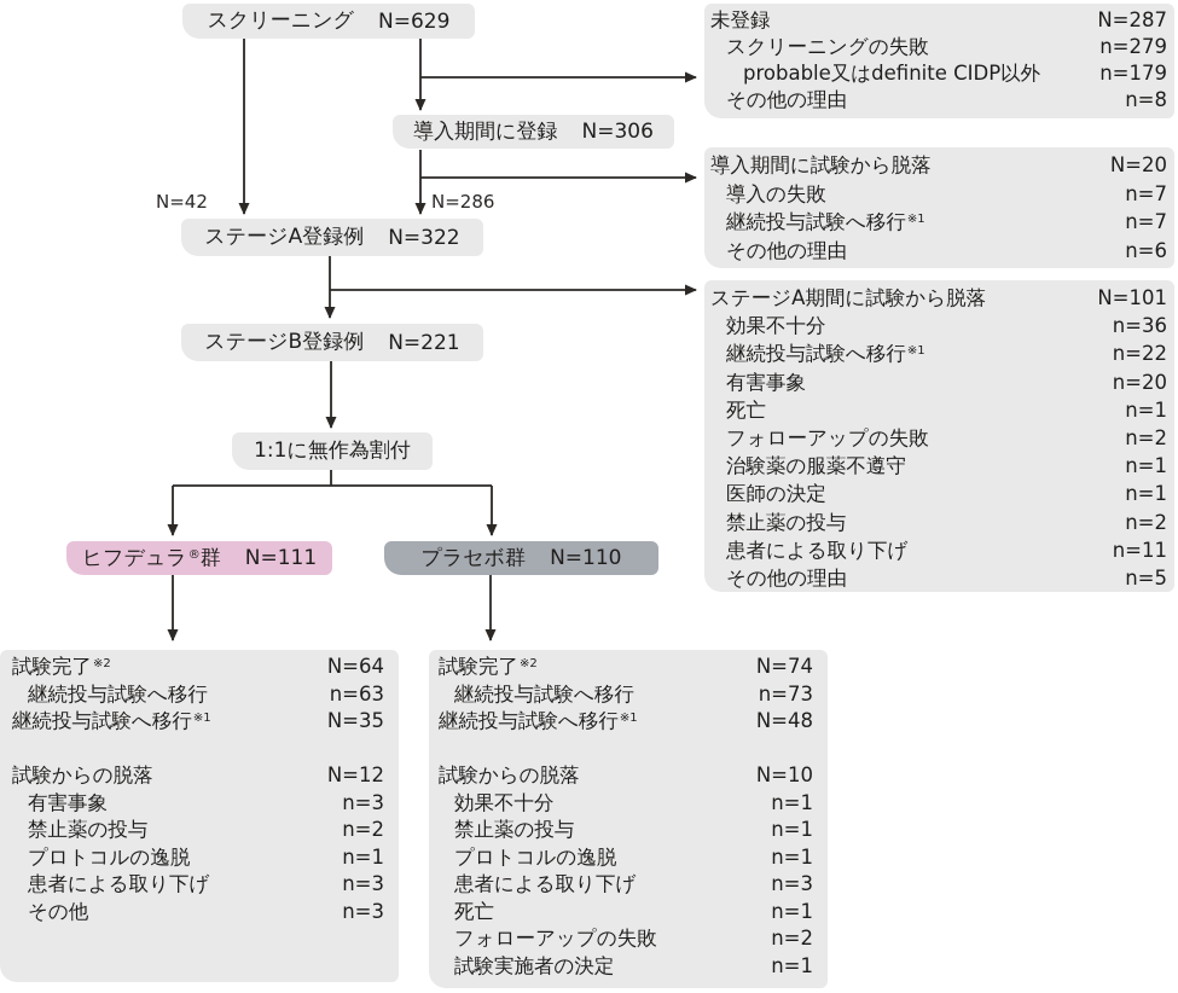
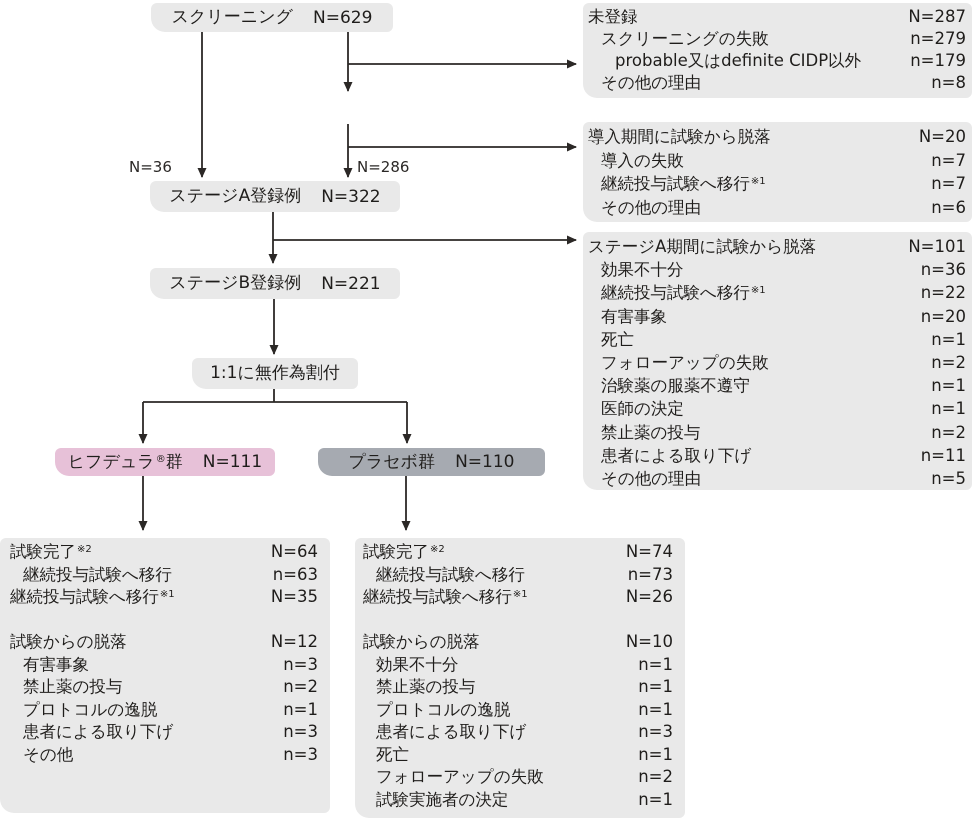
- N=42
+ N=36
  N=286
  スクリーニング
  N=629
- 導入期間に登録
- N=306
  ステージA登録例
  N=322
  ステージB登録例
  N=221
  1:1に無作為割付
  ヒフデュラ®群
  N=111
  プラセボ群
  N=110
  未登録
  N=287
  スクリーニングの失敗
  n=279
  probable又はdefinite CIDP以外
  n=179
  その他の理由
  n=8
  導入期間に試験から脱落
  N=20
  導入の失敗
  n=7
  継続投与試験へ移行※1
  n=7
  その他の理由
  n=6
  ステージA期間に試験から脱落
  N=101
  効果不十分
  n=36
  継続投与試験へ移行※1
  n=22
  有害事象
  n=20
  死亡
  n=1
  フォローアップの失敗
  n=2
  治験薬の服薬不遵守
  n=1
  医師の決定
  n=1
  禁止薬の投与
  n=2
  患者による取り下げ
  n=11
  その他の理由
  n=5
  試験完了※2
  N=64
  継続投与試験へ移行
  n=63
  継続投与試験へ移行※1
  N=35
  試験からの脱落
  N=12
  有害事象
  n=3
  禁止薬の投与
  n=2
  プロトコルの逸脱
  n=1
  患者による取り下げ
  n=3
  その他
  n=3
  試験完了※2
  N=74
  継続投与試験へ移行
  n=73
  継続投与試験へ移行※1
- N=48
+ N=26
  試験からの脱落
  N=10
  効果不十分
  n=1
  禁止薬の投与
  n=1
  プロトコルの逸脱
  n=1
  患者による取り下げ
  n=3
  死亡
  n=1
  フォローアップの失敗
  n=2
  試験実施者の決定
  n=1
